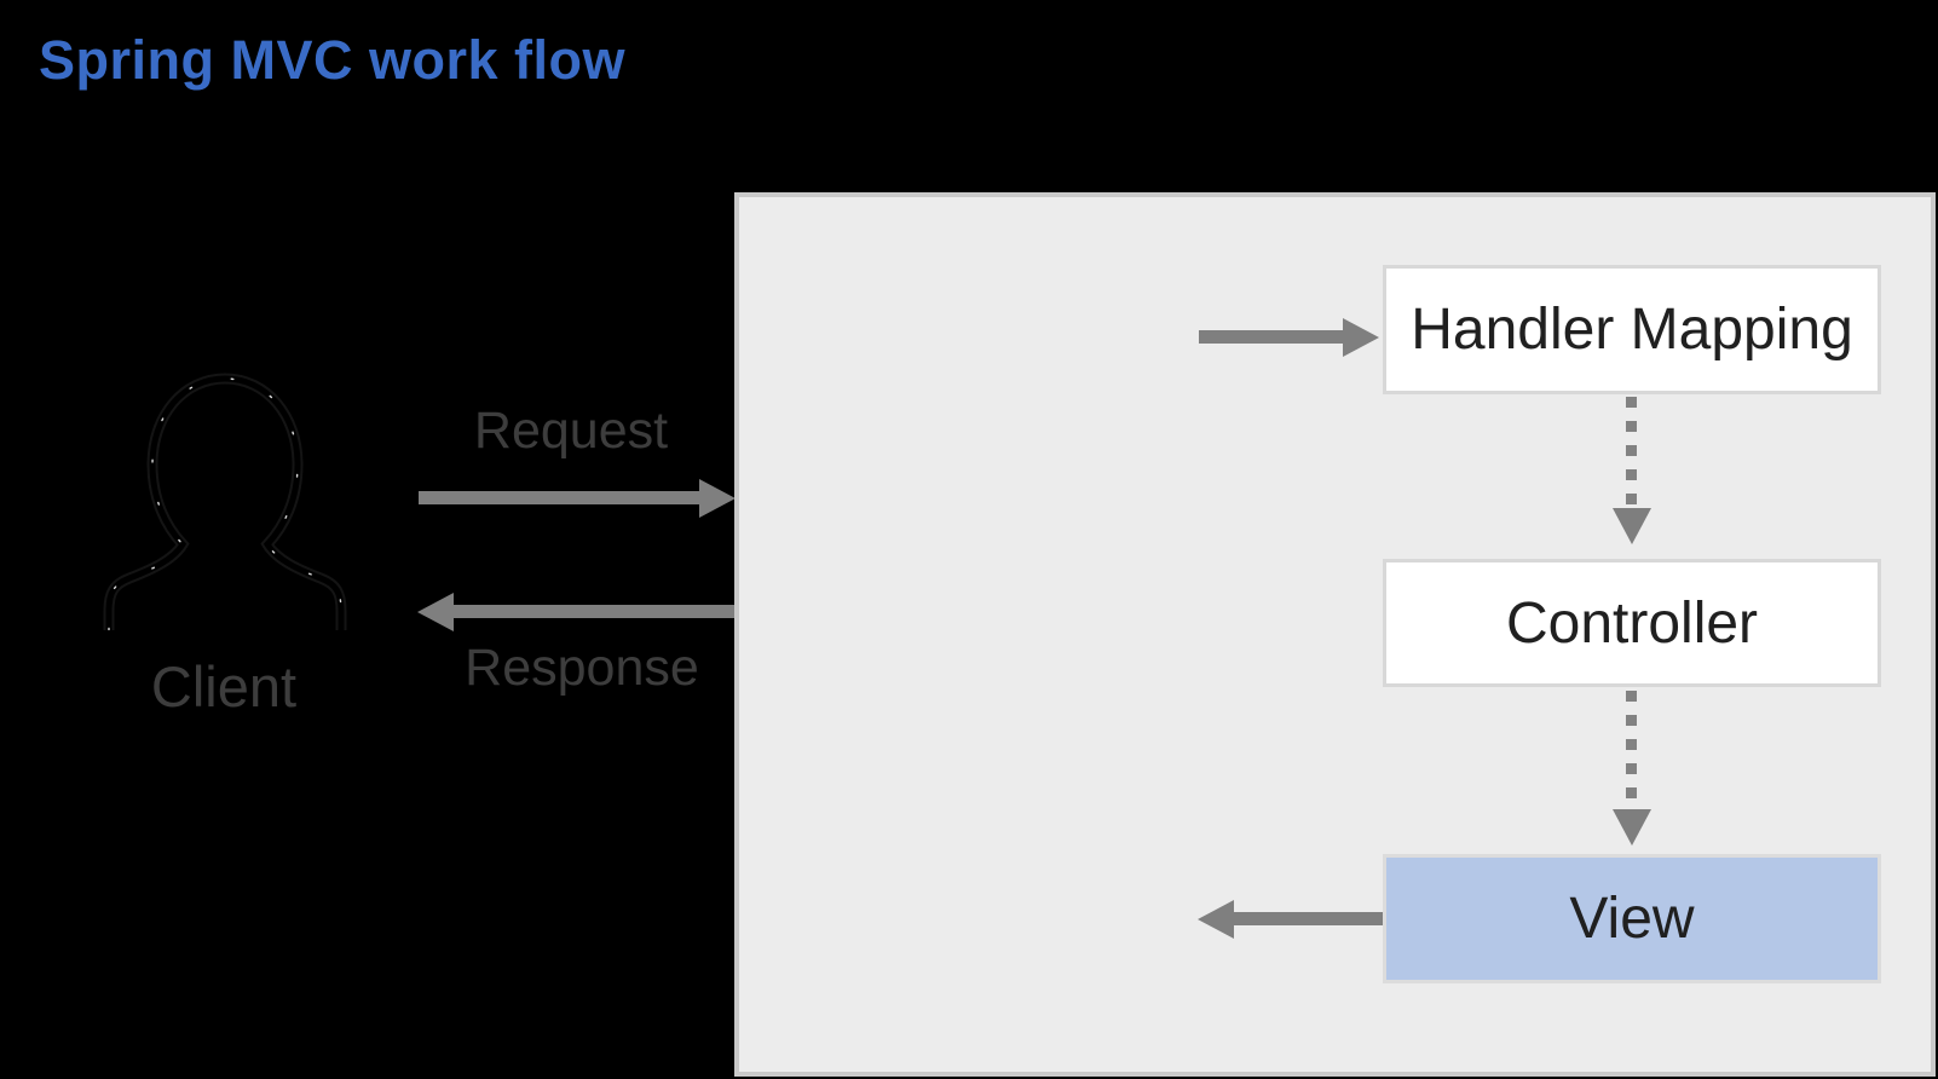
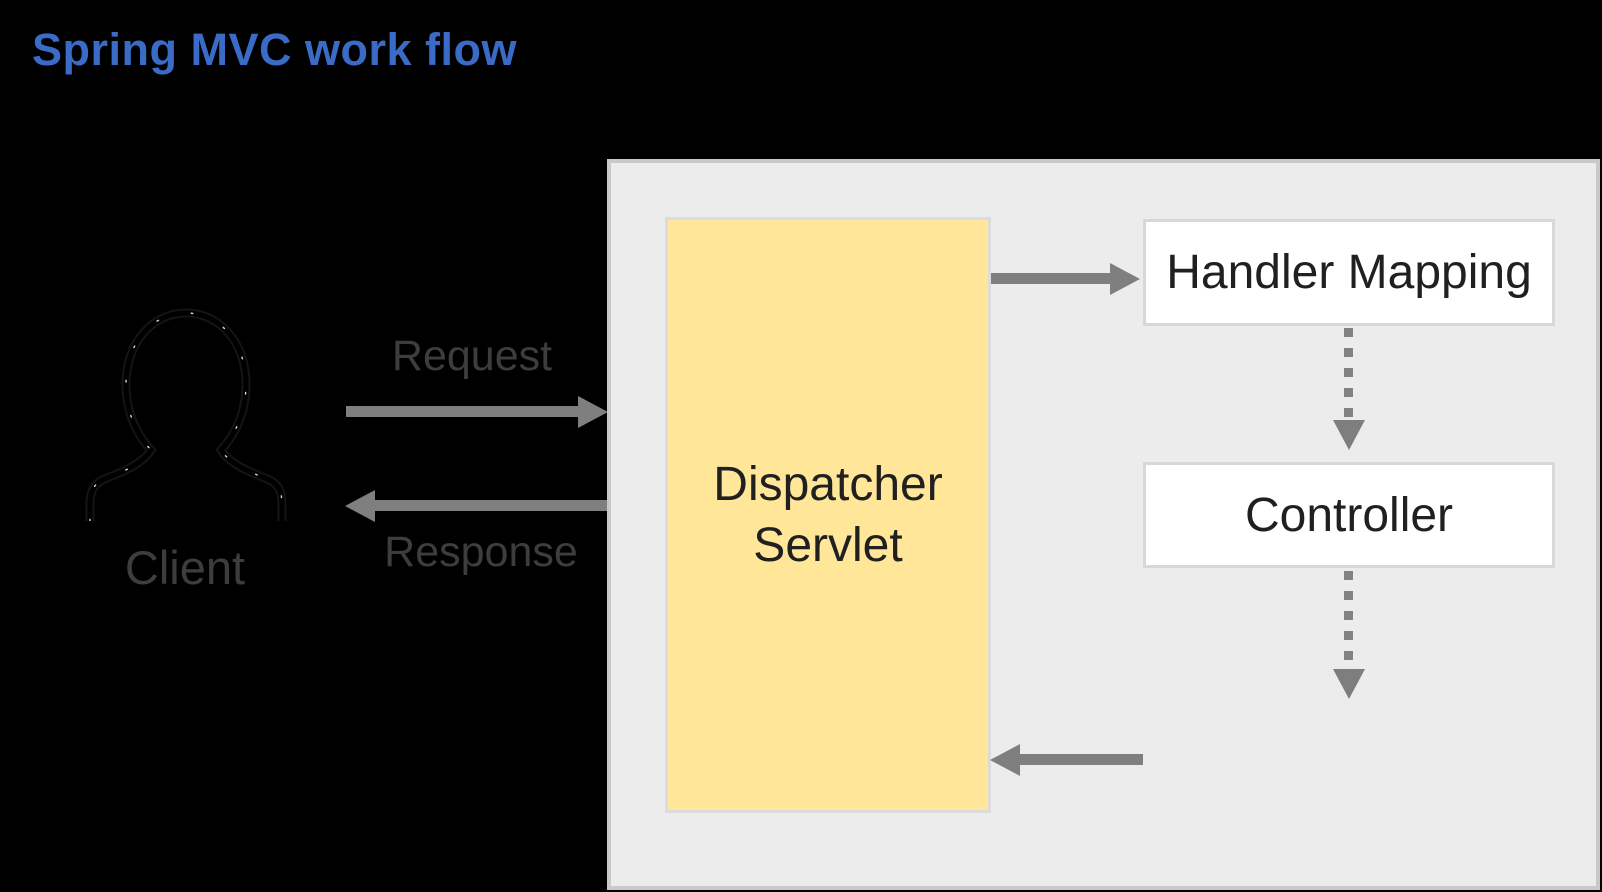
  Spring MVC work flow
  Client
  Request
  Response
+ Dispatcher Servlet
  Handler Mapping
  Controller
- View
